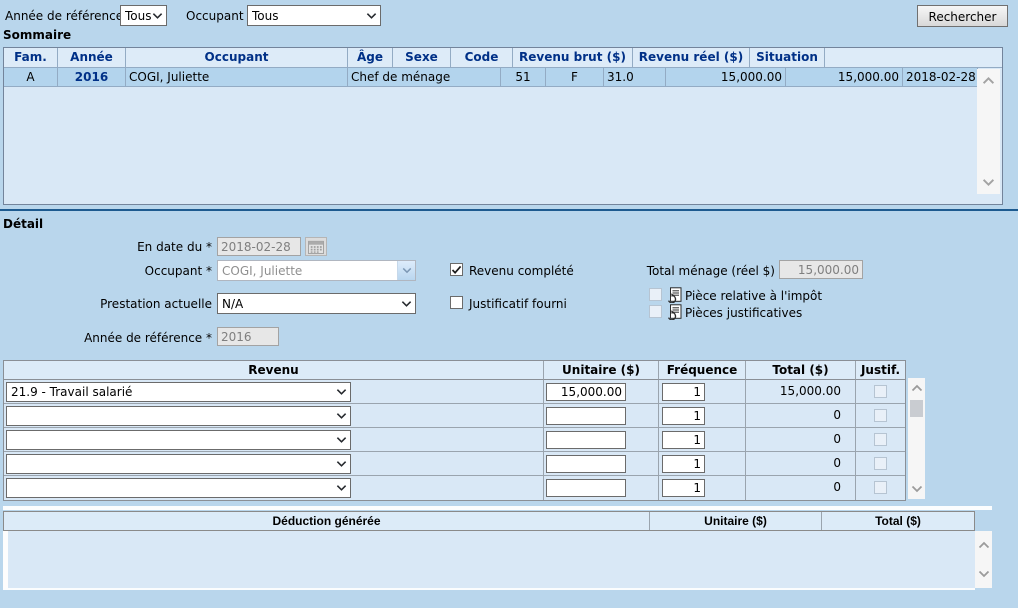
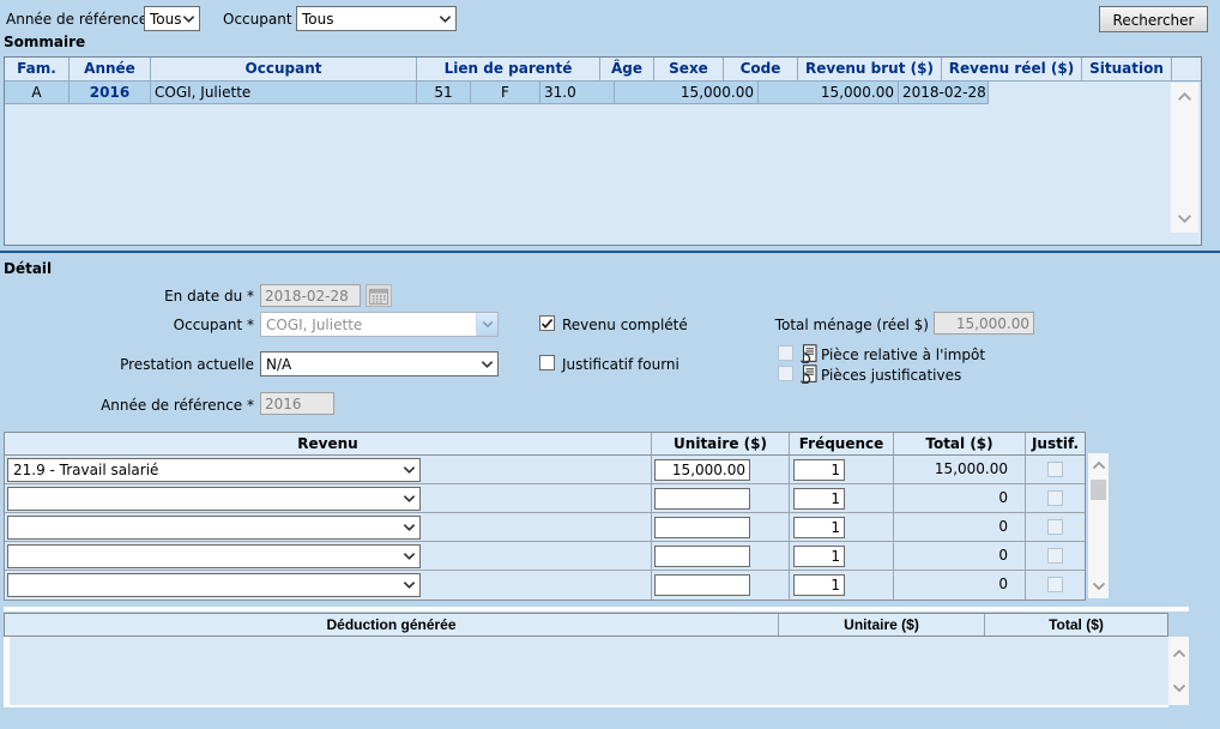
  Année de référenc
  Tous
  Occupant
  Tous
  Rechercher
  Sommaire
  Fam.
  Année
  Occupant
+ Lien de parenté
  Âge
  Sexe
  Code
  Revenu brut ($)
  Revenu réel ($)
  Situation
  A
  2016
  COGI, Juliette
- Chef de ménage
  51
  F
  31.0
  15,000.00
  15,000.00
  2018-02-28
  Détail
  En date du *
  2018-02-28
  Occupant *
  COGI, Juliette
  Revenu complété
  Total ménage (réel $)
  15,000.00
  Prestation actuelle
  N/A
  Justificatif fourni
  Pièce relative à l'impôt
  Pièces justificatives
  Année de référence *
  2016
  Revenu
  Unitaire ($)
  Fréquence
  Total ($)
  Justif.
  21.9 - Travail salarié
  15,000.00
  1
  15,000.00
  1
  0
  1
  0
  1
  0
  1
  0
  Déduction générée
  Unitaire ($)
  Total ($)
